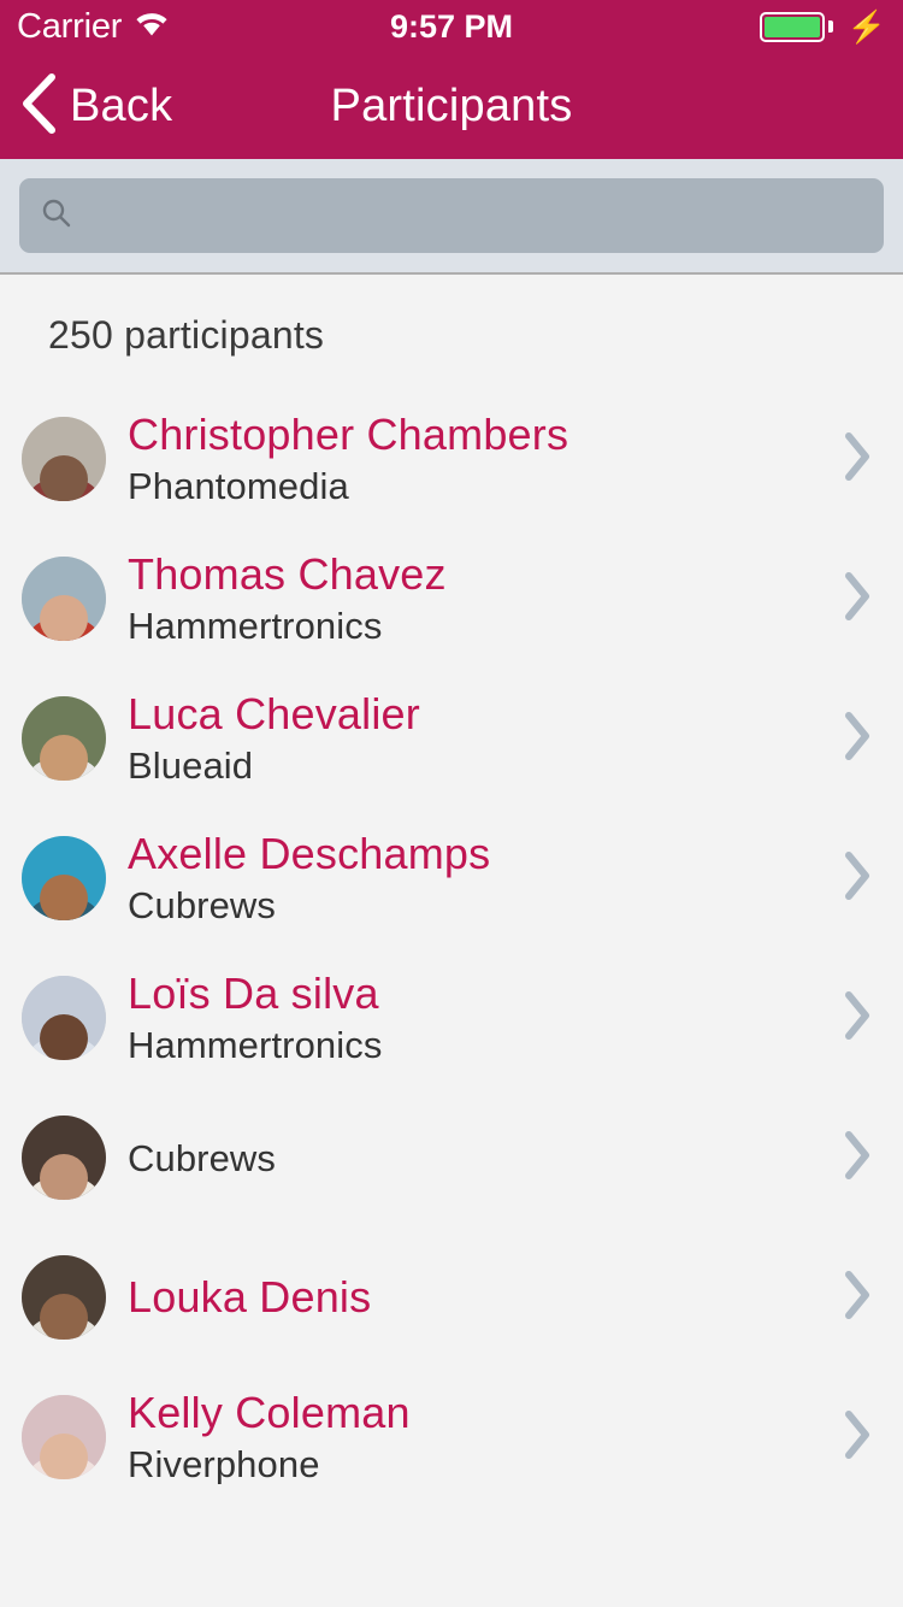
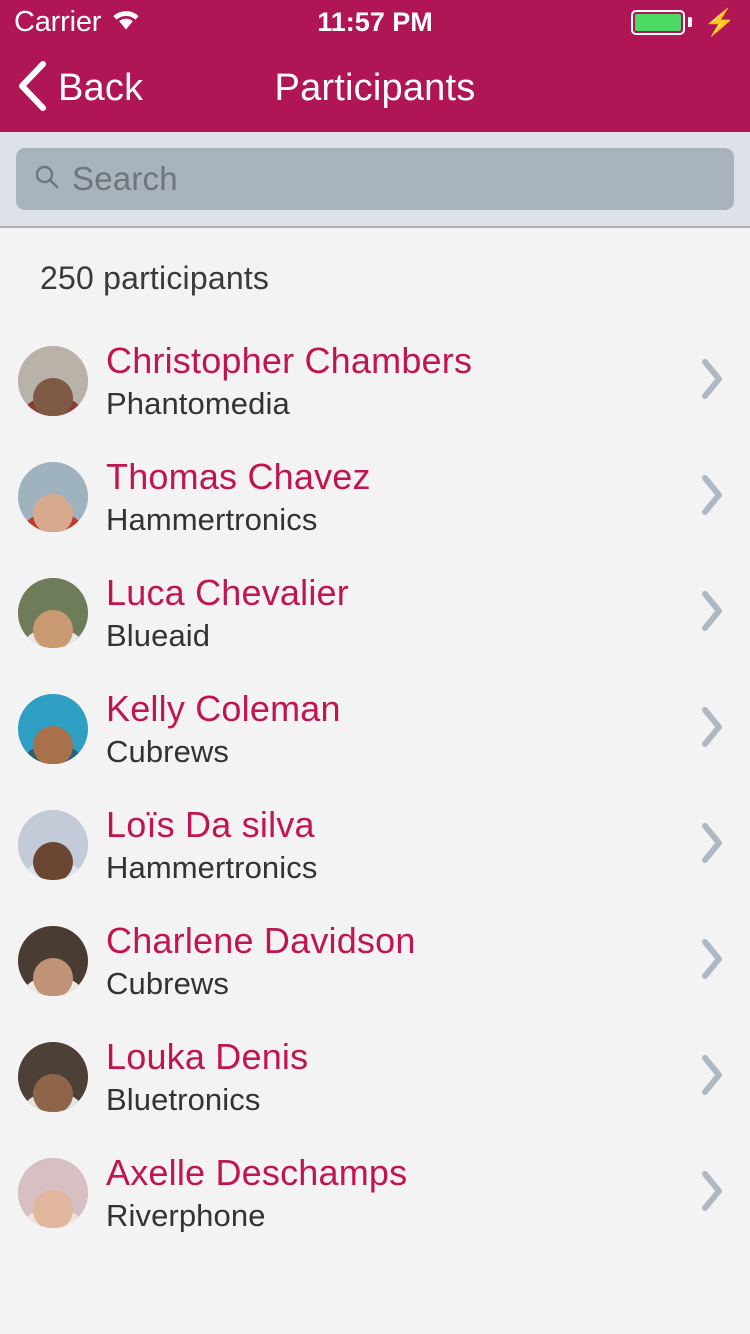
  Carrier
- 9:57 PM
+ 11:57 PM
  ⚡
  Back
  Participants
+ Search
  250 participants
  Christopher Chambers
  Phantomedia
  Thomas Chavez
  Hammertronics
  Luca Chevalier
  Blueaid
- Axelle Deschamps
+ Kelly Coleman
  Cubrews
  Loïs Da silva
  Hammertronics
+ Charlene Davidson
  Cubrews
  Louka Denis
+ Bluetronics
- Kelly Coleman
+ Axelle Deschamps
  Riverphone
